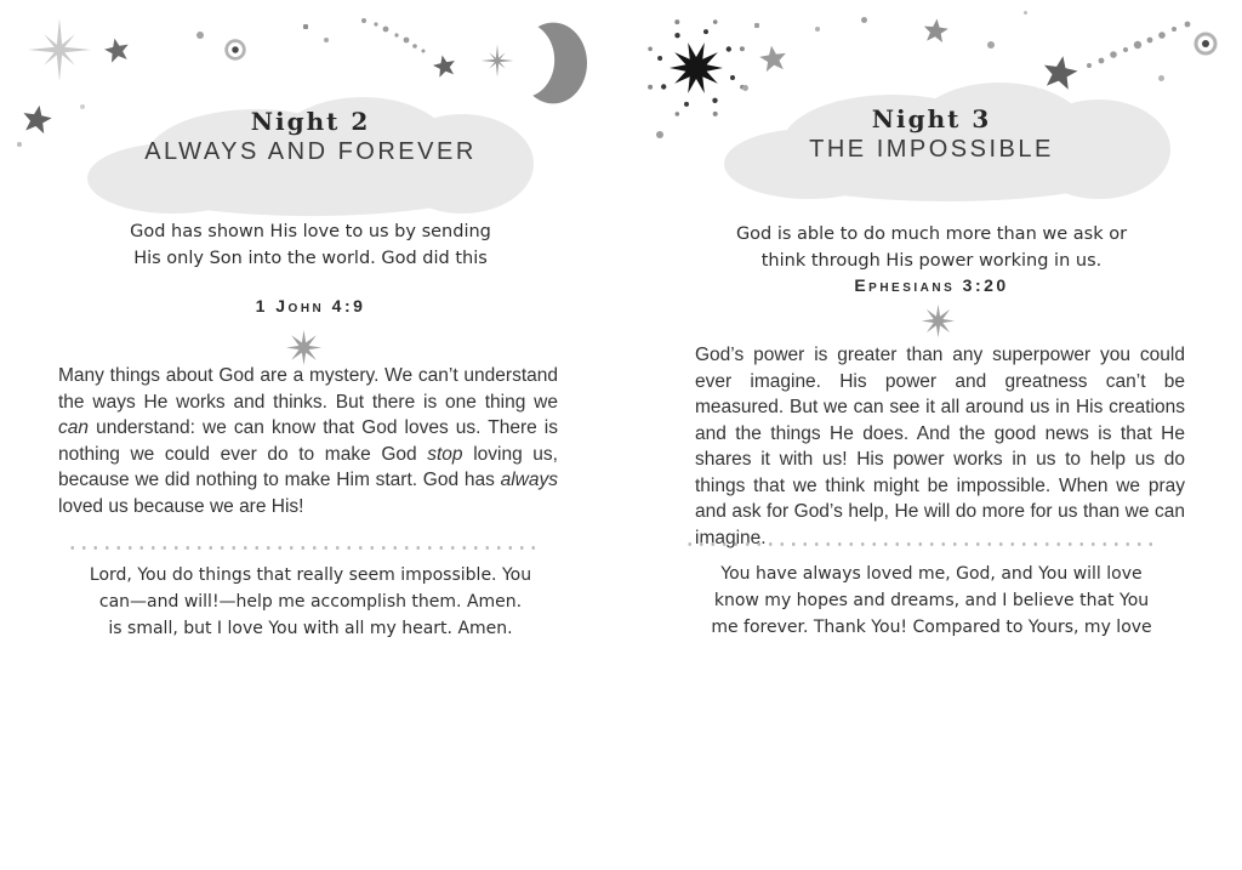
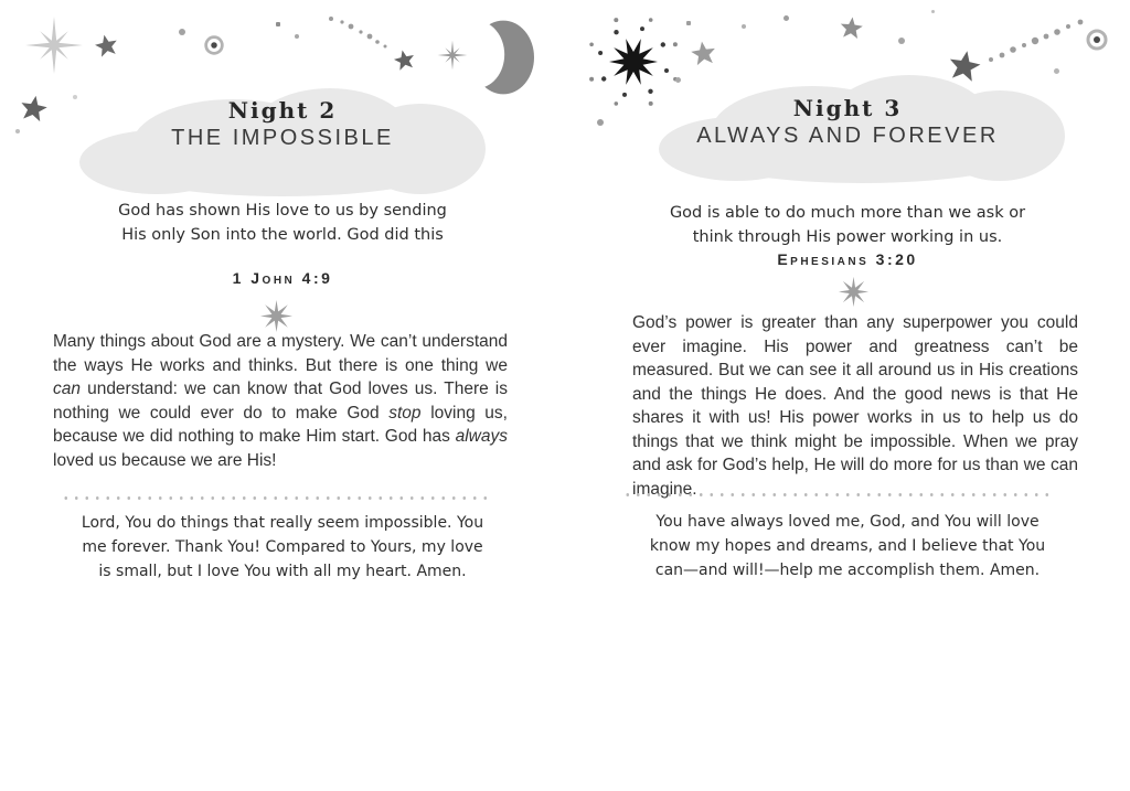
  Night 2
- ALWAYS AND FOREVER
+ THE IMPOSSIBLE
  God has shown His love to us by sending
  His only Son into the world. God did this
  1 John 4:9
  Many things about God are a mystery. We can’t understand the ways He works and thinks. But there is one thing we can understand: we can know that God loves us. There is noth­ing we could ever do to make God stop loving us, because we did nothing to make Him start. God has always loved us because we are His!
  Lord, You do things that really seem impossible. You
- can—and will!—help me accomplish them. Amen.
+ me forever. Thank You! Compared to Yours, my love
  is small, but I love You with all my heart. Amen.
  Night 3
- THE IMPOSSIBLE
+ ALWAYS AND FOREVER
  God is able to do much more than we ask or
  think through His power working in us.
  Ephesians 3:20
  God’s power is greater than any superpower you could ever imagine. His power and greatness can’t be measured. But we can see it all around us in His creations and the things He does. And the good news is that He shares it with us! His power works in us to help us do things that we think might be impossible. When we pray and ask for God’s help, He will do more for us than we can imagine.
  You have always loved me, God, and You will love
  know my hopes and dreams, and I believe that You
- me forever. Thank You! Compared to Yours, my love
+ can—and will!—help me accomplish them. Amen.
